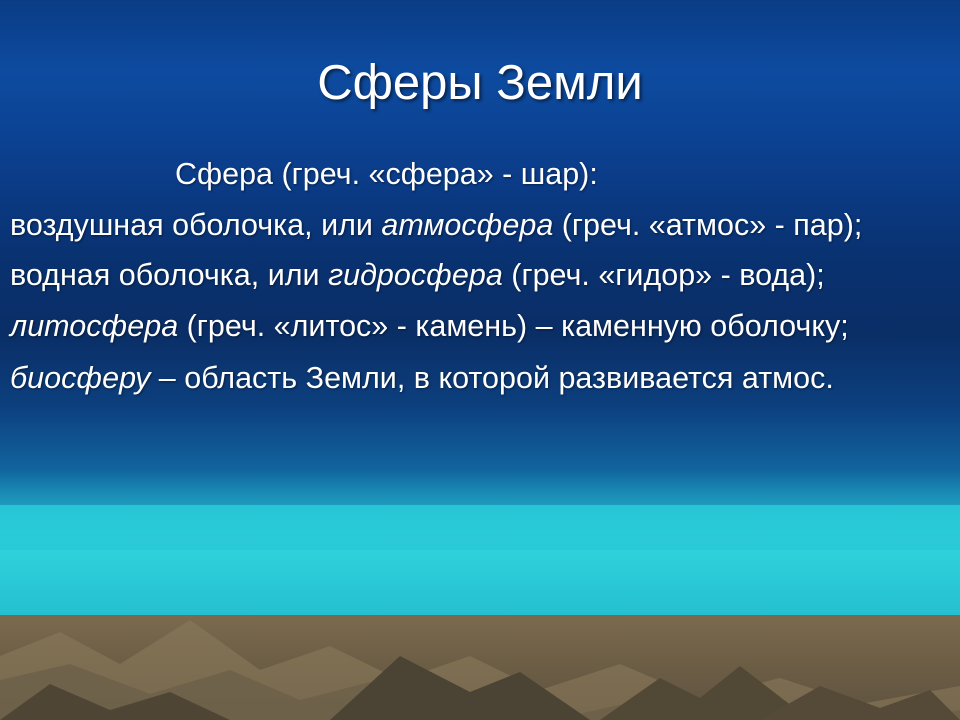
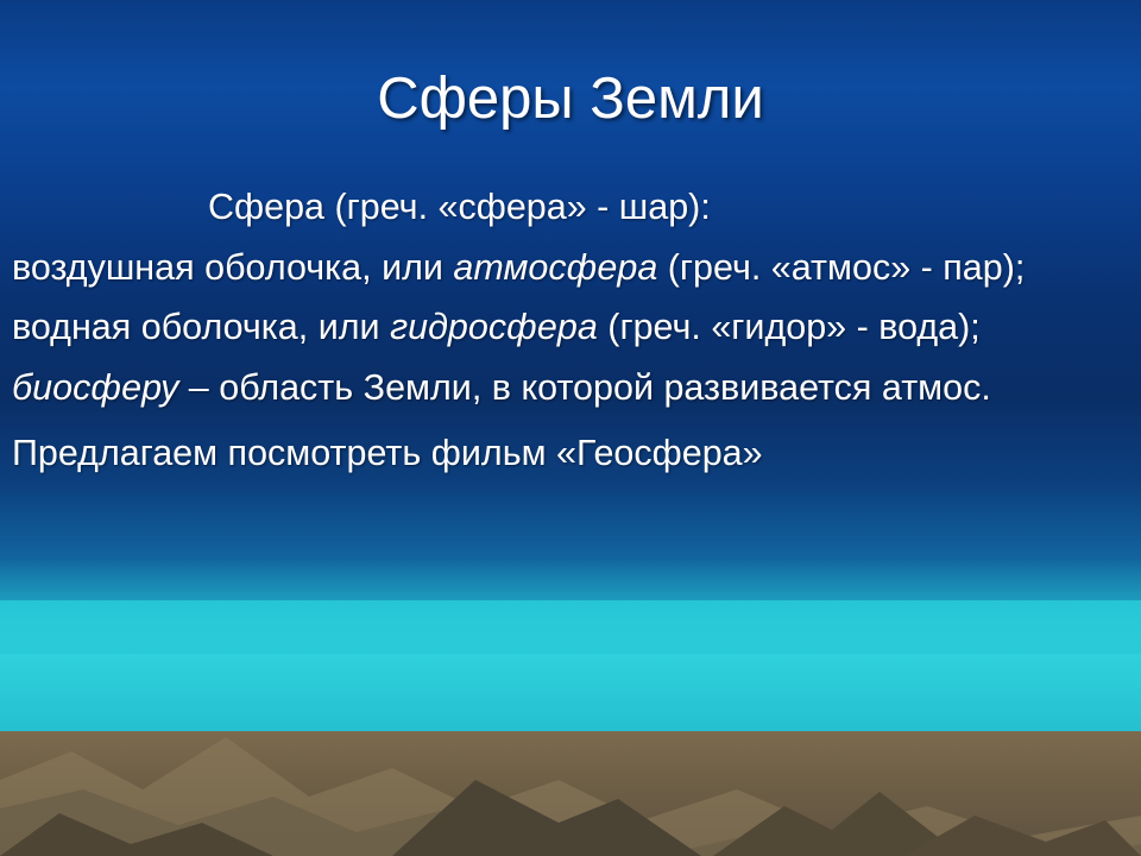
  Сферы Земли
  Сфера (греч. «сфера» - шар):
  воздушная оболочка, или атмосфера (греч. «атмос» - пар);
  водная оболочка, или гидросфера (греч. «гидор» - вода);
- литосфера (греч. «литос» - камень) – каменную оболочку;
  биосферу – область Земли, в которой развивается атмос.
+ Предлагаем посмотреть фильм «Геосфера»
